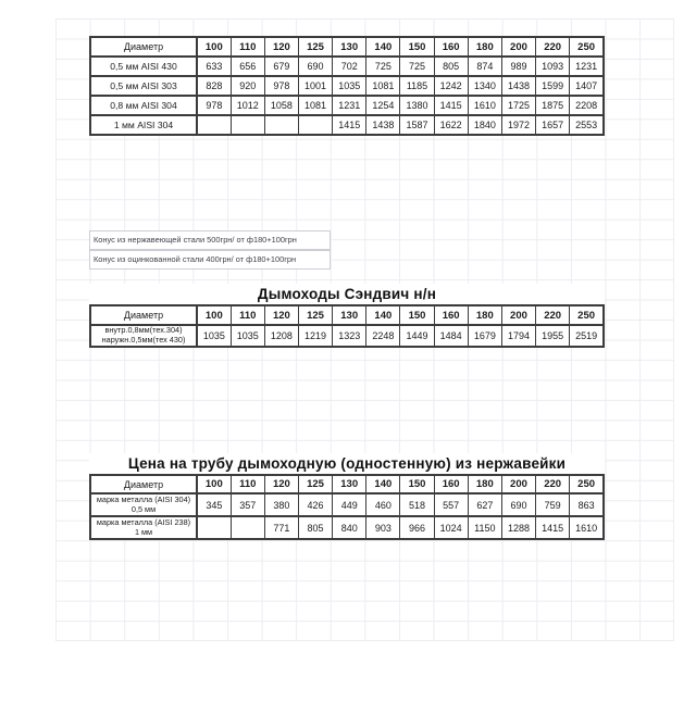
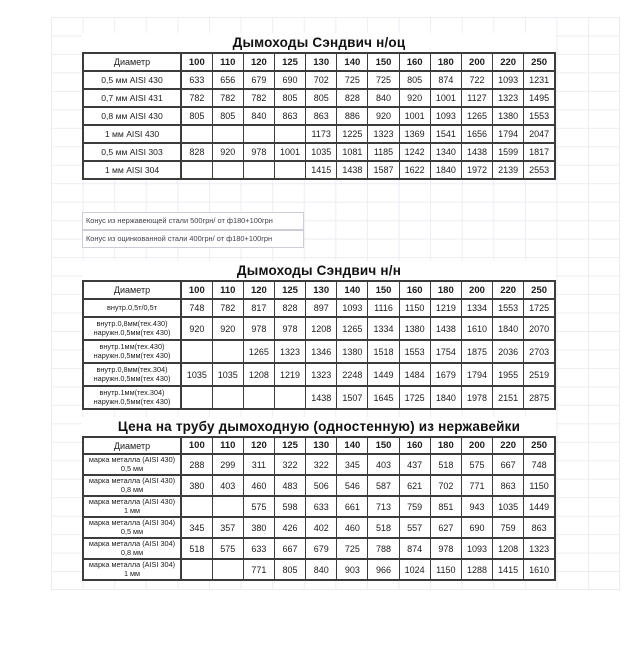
+ Дымоходы Сэндвич н/оц
  Диаметр	100	110	120	125	130	140	150	160	180	200	220	250
- 0,5 мм AISI 430	633	656	679	690	702	725	725	805	874	989	1093	1231
+ 0,5 мм AISI 430	633	656	679	690	702	725	725	805	874	722	1093	1231
+ 0,7 мм AISI 431	782	782	782	805	805	828	840	920	1001	1127	1323	1495
+ 0,8 мм AISI 430	805	805	840	863	863	886	920	1001	1093	1265	1380	1553
+ 1 мм AISI 430					1173	1225	1323	1369	1541	1656	1794	2047
- 0,5 мм AISI 303	828	920	978	1001	1035	1081	1185	1242	1340	1438	1599	1407
+ 0,5 мм AISI 303	828	920	978	1001	1035	1081	1185	1242	1340	1438	1599	1817
- 0,8 мм AISI 304	978	1012	1058	1081	1231	1254	1380	1415	1610	1725	1875	2208
- 1 мм AISI 304					1415	1438	1587	1622	1840	1972	1657	2553
+ 1 мм AISI 304					1415	1438	1587	1622	1840	1972	2139	2553
  Конус из нержавеющей стали 500грн/ от ф180+100грн
  Конус из оцинкованной стали 400грн/ от ф180+100грн
  Дымоходы Сэндвич н/н
  Диаметр	100	110	120	125	130	140	150	160	180	200	220	250
+ внутр.0,5т/0,5т	748	782	817	828	897	1093	1116	1150	1219	1334	1553	1725
+ внутр.0,8мм(тех.430) наружн.0,5мм(тех 430)	920	920	978	978	1208	1265	1334	1380	1438	1610	1840	2070
+ внутр.1мм(тех.430) наружн.0,5мм(тех 430)			1265	1323	1346	1380	1518	1553	1754	1875	2036	2703
  внутр.0,8мм(тех.304) наружн.0,5мм(тех 430)	1035	1035	1208	1219	1323	2248	1449	1484	1679	1794	1955	2519
+ внутр.1мм(тех.304) наружн.0,5мм(тех 430)					1438	1507	1645	1725	1840	1978	2151	2875
  Цена на трубу дымоходную (одностенную) из нержавейки
  Диаметр	100	110	120	125	130	140	150	160	180	200	220	250
+ марка металла (AISI 430) 0,5 мм	288	299	311	322	322	345	403	437	518	575	667	748
+ марка металла (AISI 430) 0,8 мм	380	403	460	483	506	546	587	621	702	771	863	1150
+ марка металла (AISI 430) 1 мм			575	598	633	661	713	759	851	943	1035	1449
- марка металла (AISI 304) 0,5 мм	345	357	380	426	449	460	518	557	627	690	759	863
+ марка металла (AISI 304) 0,5 мм	345	357	380	426	402	460	518	557	627	690	759	863
+ марка металла (AISI 304) 0,8 мм	518	575	633	667	679	725	788	874	978	1093	1208	1323
- марка металла (AISI 238) 1 мм			771	805	840	903	966	1024	1150	1288	1415	1610
+ марка металла (AISI 304) 1 мм			771	805	840	903	966	1024	1150	1288	1415	1610
